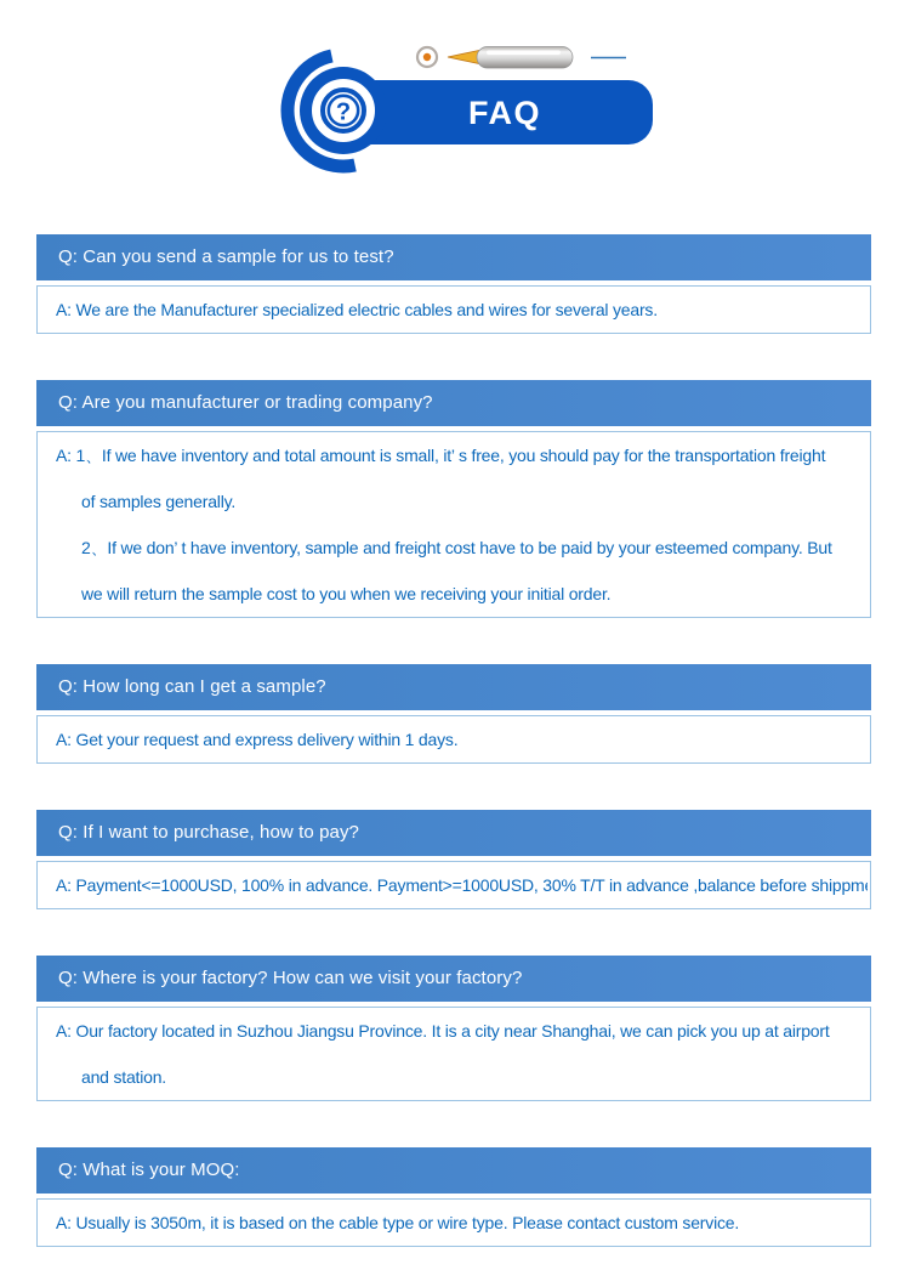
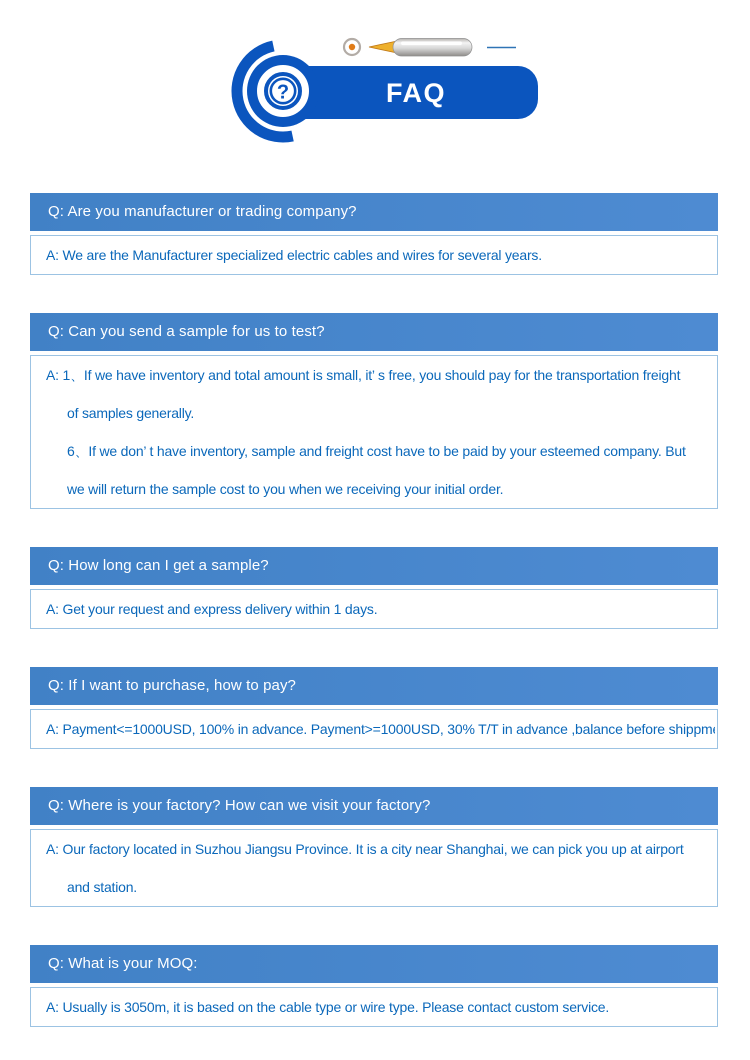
  ?
  FAQ
- Q: Can you send a sample for us to test?
+ Q: Are you manufacturer or trading company?
  A: We are the Manufacturer specialized electric cables and wires for several years.
- Q: Are you manufacturer or trading company?
+ Q: Can you send a sample for us to test?
  A: 1、If we have inventory and total amount is small, it’ s free, you should pay for the transportation freight
  of samples generally.
- 2、If we don’ t have inventory, sample and freight cost have to be paid by your esteemed company. But
+ 6、If we don’ t have inventory, sample and freight cost have to be paid by your esteemed company. But
  we will return the sample cost to you when we receiving your initial order.
  Q: How long can I get a sample?
  A: Get your request and express delivery within 1 days.
  Q: If I want to purchase, how to pay?
  A: Payment<=1000USD, 100% in advance. Payment>=1000USD, 30% T/T in advance ,balance before shippm
  Q: Where is your factory? How can we visit your factory?
  A: Our factory located in Suzhou Jiangsu Province. It is a city near Shanghai, we can pick you up at airport
  and station.
  Q: What is your MOQ:
  A: Usually is 3050m, it is based on the cable type or wire type. Please contact custom service.
